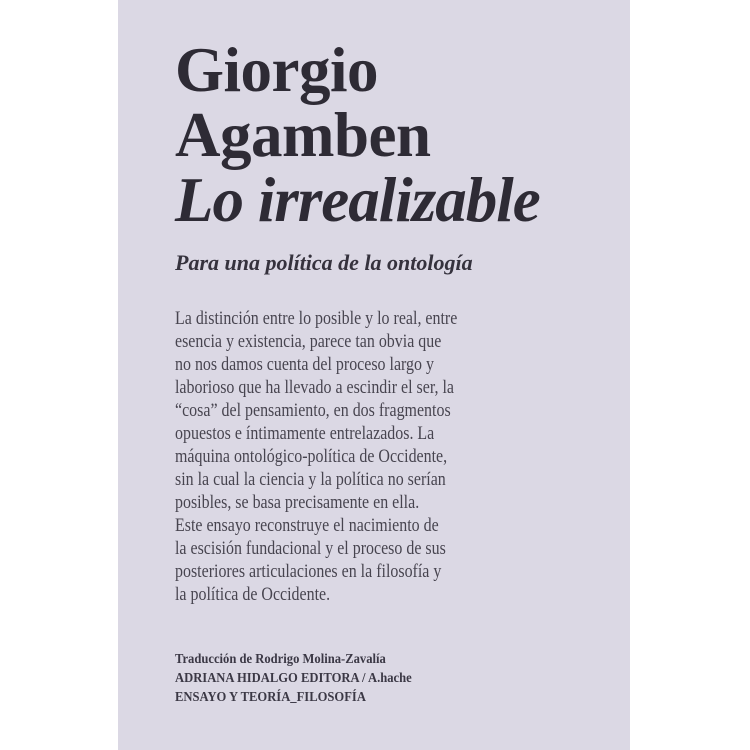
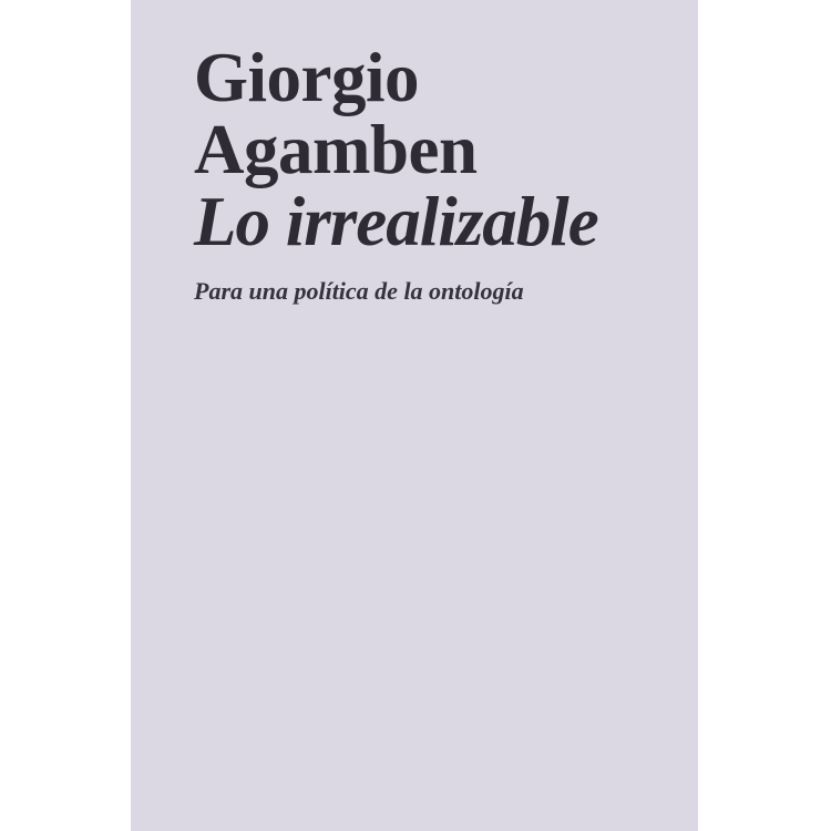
  Giorgio
  Agamben
  Lo irrealizable
  Para una política de la ontología
- La distinción entre lo posible y lo real, entre
- esencia y existencia, parece tan obvia que
- no nos damos cuenta del proceso largo y
- laborioso que ha llevado a escindir el ser, la
- “cosa” del pensamiento, en dos fragmentos
- opuestos e íntimamente entrelazados. La
- máquina ontológico-política de Occidente,
- sin la cual la ciencia y la política no serían
- posibles, se basa precisamente en ella.
- Este ensayo reconstruye el nacimiento de
- la escisión fundacional y el proceso de sus
- posteriores articulaciones en la filosofía y
- la política de Occidente.
- Traducción de Rodrigo Molina-Zavalía
- ADRIANA HIDALGO EDITORA / A.hache
- ENSAYO Y TEORÍA_FILOSOFÍA
